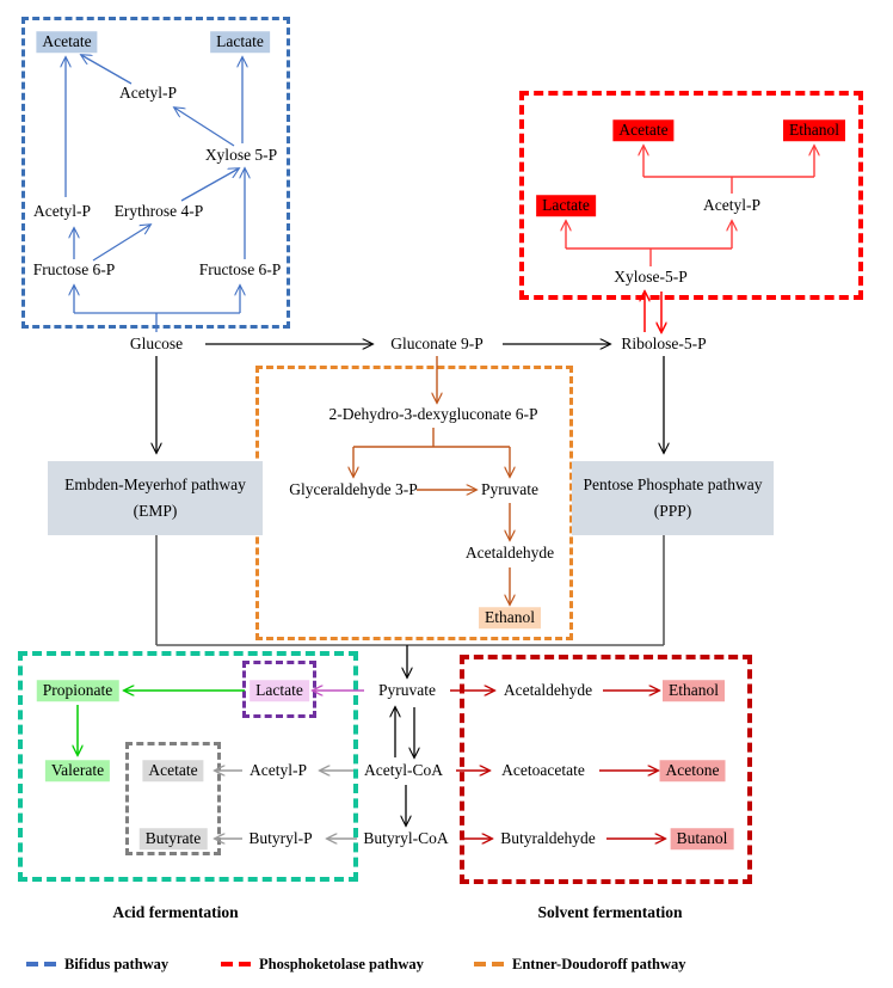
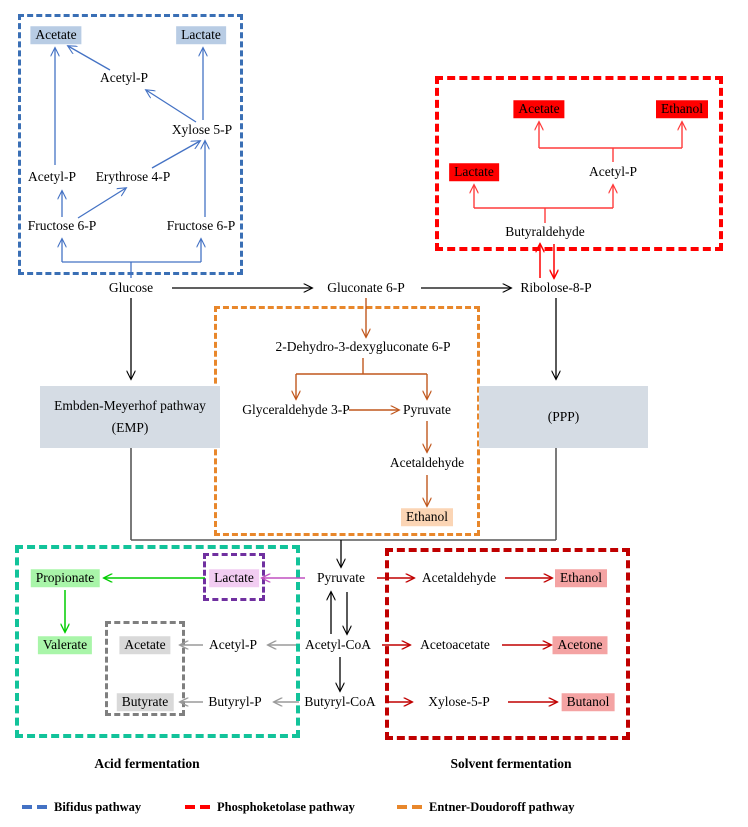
  Embden-Meyerhof pathway
  (EMP)
- Pentose Phosphate pathway
  (PPP)
  Acetate
  Lactate
  Acetyl-P
  Xylose 5-P
  Acetyl-P
  Erythrose 4-P
  Fructose 6-P
  Fructose 6-P
  Acetate
  Ethanol
  Lactate
  Acetyl-P
- Xylose-5-P
+ Butyraldehyde
  Glucose
- Gluconate 9-P
+ Gluconate 6-P
- Ribolose-5-P
+ Ribolose-8-P
  2-Dehydro-3-dexygluconate 6-P
  Glyceraldehyde 3-P
  Pyruvate
  Acetaldehyde
  Ethanol
  Propionate
  Valerate
  Lactate
  Acetate
  Butyrate
  Acetyl-P
  Butyryl-P
  Pyruvate
  Acetyl-CoA
  Butyryl-CoA
  Acetaldehyde
  Acetoacetate
- Butyraldehyde
+ Xylose-5-P
  Ethanol
  Acetone
  Butanol
  Acid fermentation
  Solvent fermentation
  Bifidus pathway
  Phosphoketolase pathway
  Entner-Doudoroff pathway
